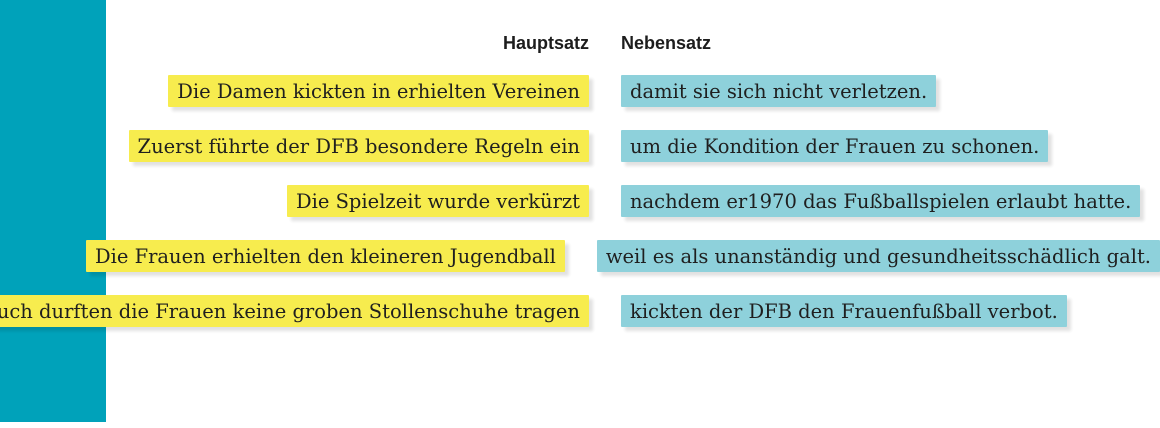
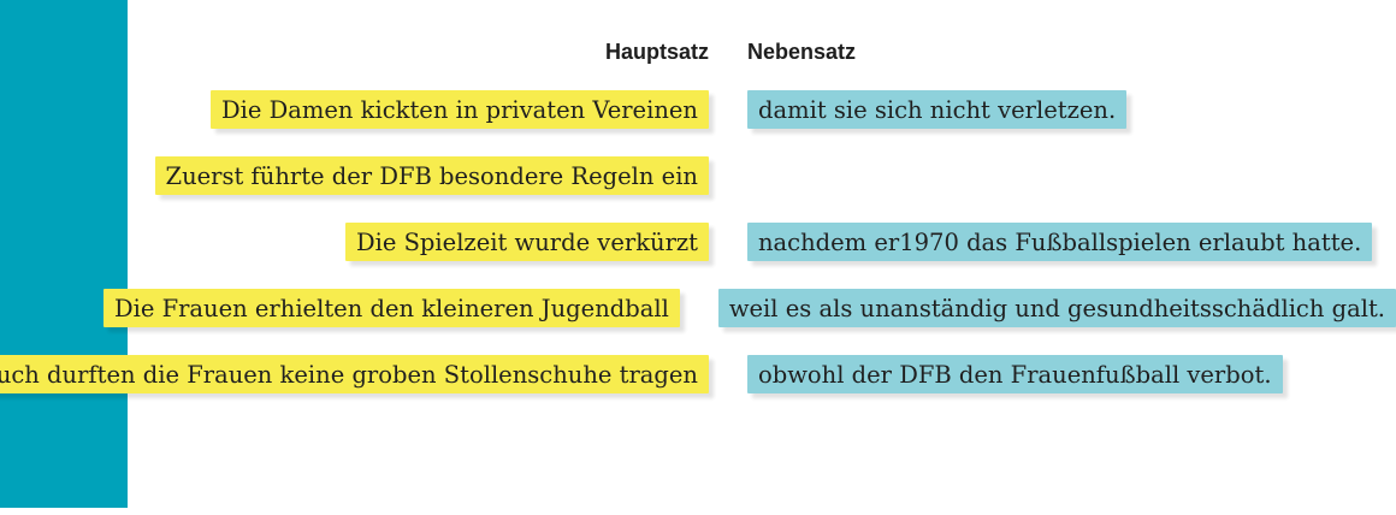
  Hauptsatz
  Nebensatz
- Die Damen kickten in erhielten Vereinen
+ Die Damen kickten in privaten Vereinen
  damit sie sich nicht verletzen.
  Zuerst führte der DFB besondere Regeln ein
- um die Kondition der Frauen zu schonen.
  Die Spielzeit wurde verkürzt
  nachdem er1970 das Fußballspielen erlaubt hatte.
  Die Frauen erhielten den kleineren Jugendball
  weil es als unanständig und gesundheitsschädlich galt.
  uch durften die Frauen keine groben Stollenschuhe tragen
- kickten der DFB den Frauenfußball verbot.
+ obwohl der DFB den Frauenfußball verbot.
